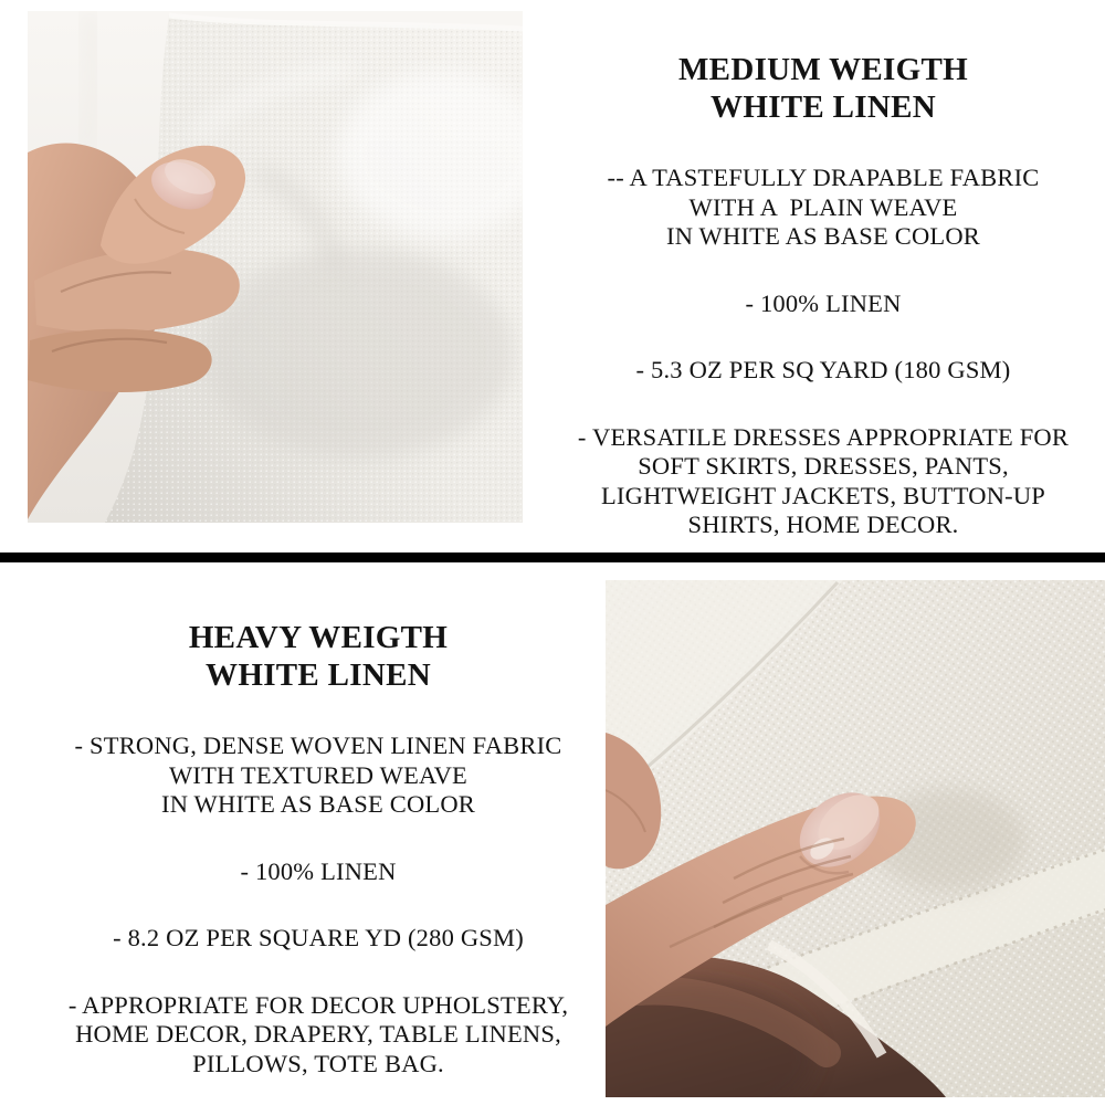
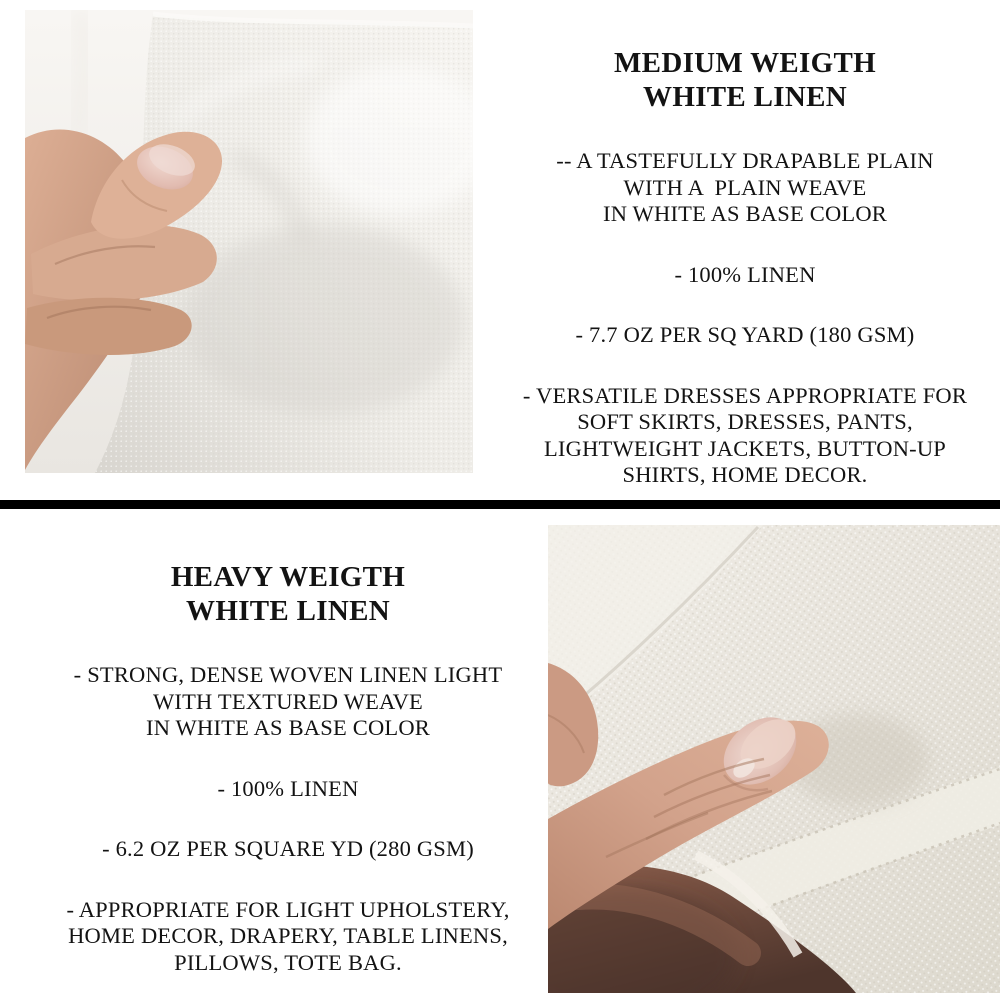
  MEDIUM WEIGTH
  WHITE LINEN
- -- A TASTEFULLY DRAPABLE FABRIC
+ -- A TASTEFULLY DRAPABLE PLAIN
  WITH A PLAIN WEAVE
  IN WHITE AS BASE COLOR
  - 100% LINEN
- - 5.3 OZ PER SQ YARD (180 GSM)
+ - 7.7 OZ PER SQ YARD (180 GSM)
  - VERSATILE DRESSES APPROPRIATE FOR
  SOFT SKIRTS, DRESSES, PANTS,
  LIGHTWEIGHT JACKETS, BUTTON-UP
  SHIRTS, HOME DECOR.
  HEAVY WEIGTH
  WHITE LINEN
- - STRONG, DENSE WOVEN LINEN FABRIC
+ - STRONG, DENSE WOVEN LINEN LIGHT
  WITH TEXTURED WEAVE
  IN WHITE AS BASE COLOR
  - 100% LINEN
- - 8.2 OZ PER SQUARE YD (280 GSM)
+ - 6.2 OZ PER SQUARE YD (280 GSM)
- - APPROPRIATE FOR DECOR UPHOLSTERY,
+ - APPROPRIATE FOR LIGHT UPHOLSTERY,
  HOME DECOR, DRAPERY, TABLE LINENS,
  PILLOWS, TOTE BAG.
